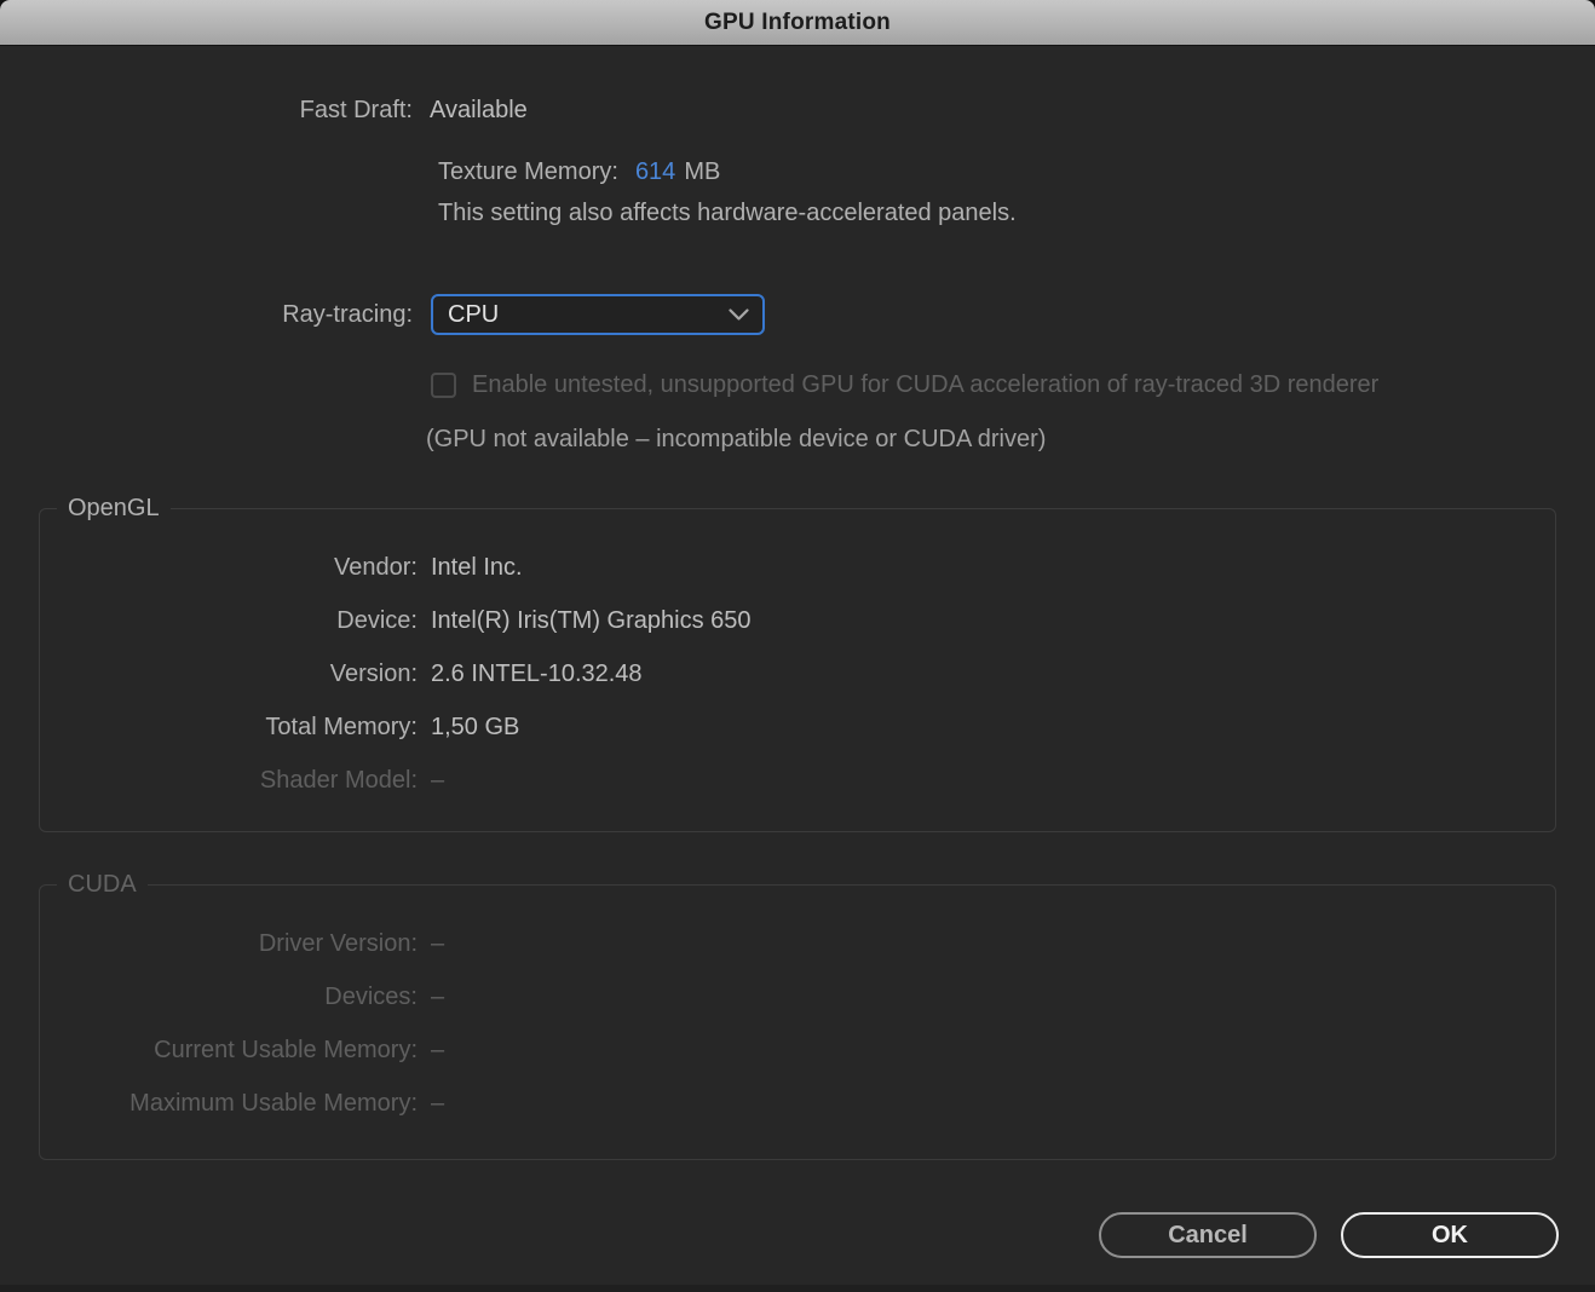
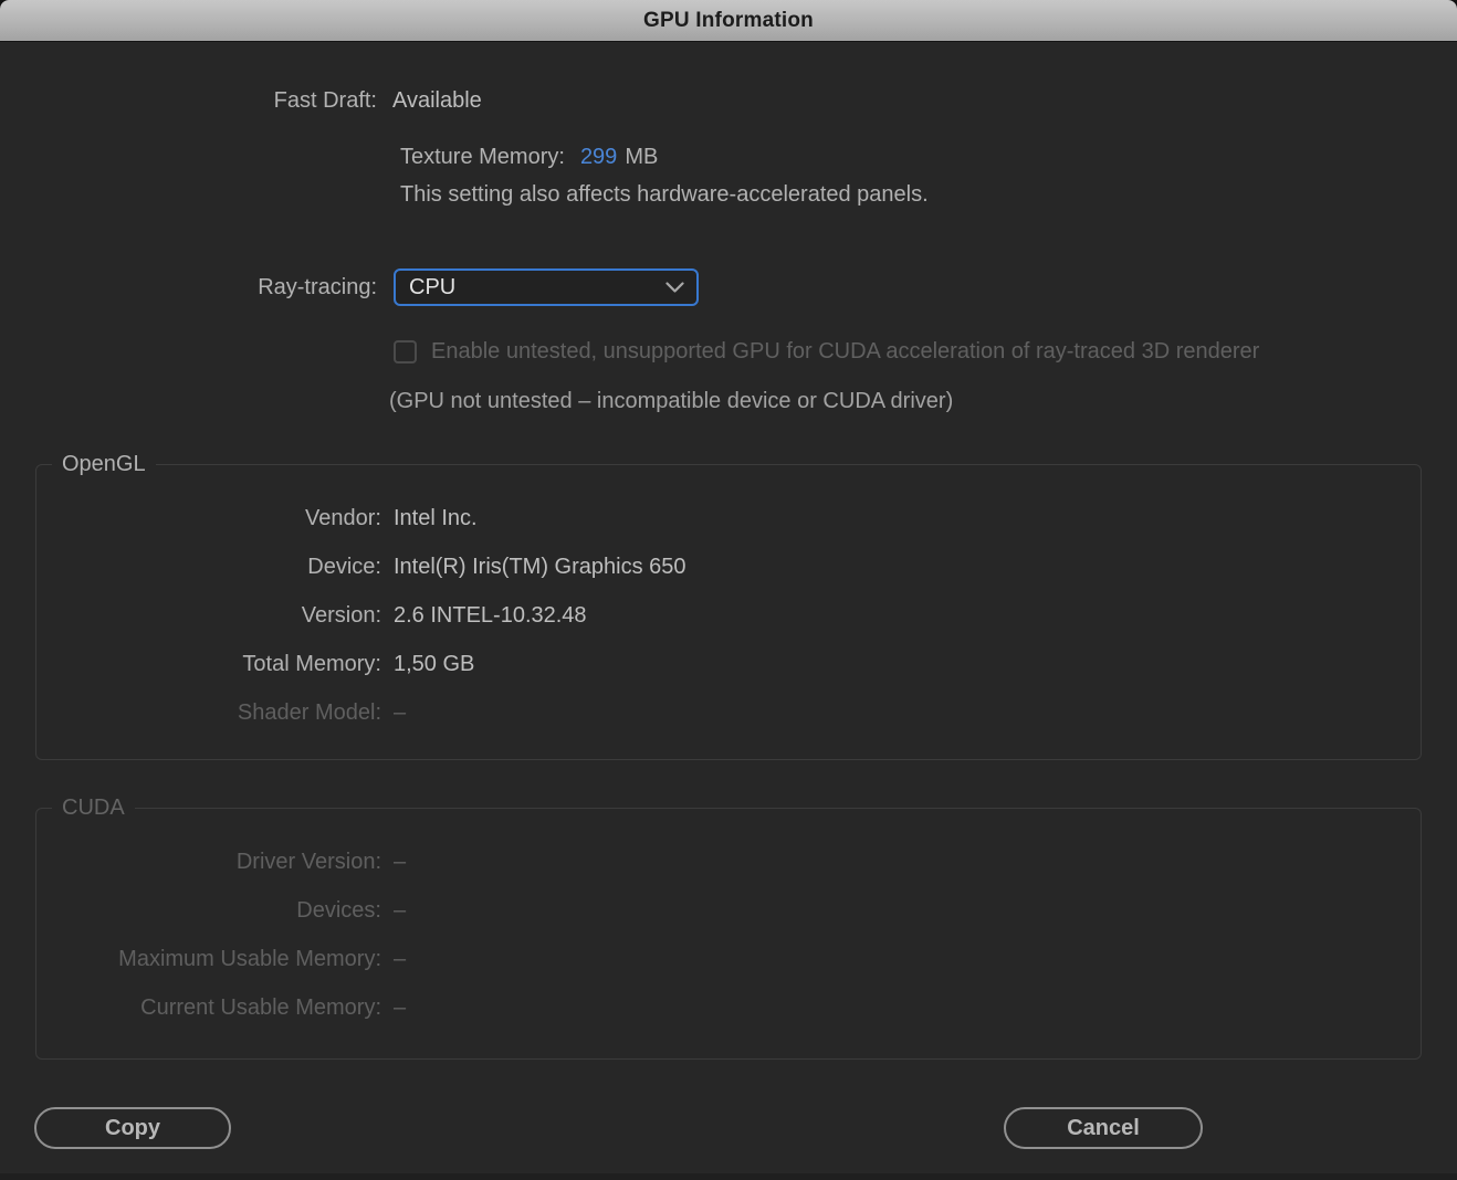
  GPU Information
  Fast Draft:
  Available
  Texture Memory:
- 614
+ 299
  MB
  This setting also affects hardware-accelerated panels.
  Ray-tracing:
  CPU
  Enable untested, unsupported GPU for CUDA acceleration of ray-traced 3D renderer
- (GPU not available – incompatible device or CUDA driver)
+ (GPU not untested – incompatible device or CUDA driver)
  OpenGL
  Vendor:
  Intel Inc.
  Device:
  Intel(R) Iris(TM) Graphics 650
  Version:
  2.6 INTEL-10.32.48
  Total Memory:
  1,50 GB
  Shader Model:
  –
  CUDA
  Driver Version:
  –
  Devices:
  –
- Current Usable Memory:
+ Maximum Usable Memory:
  –
- Maximum Usable Memory:
+ Current Usable Memory:
  –
+ Copy
  Cancel
- OK
